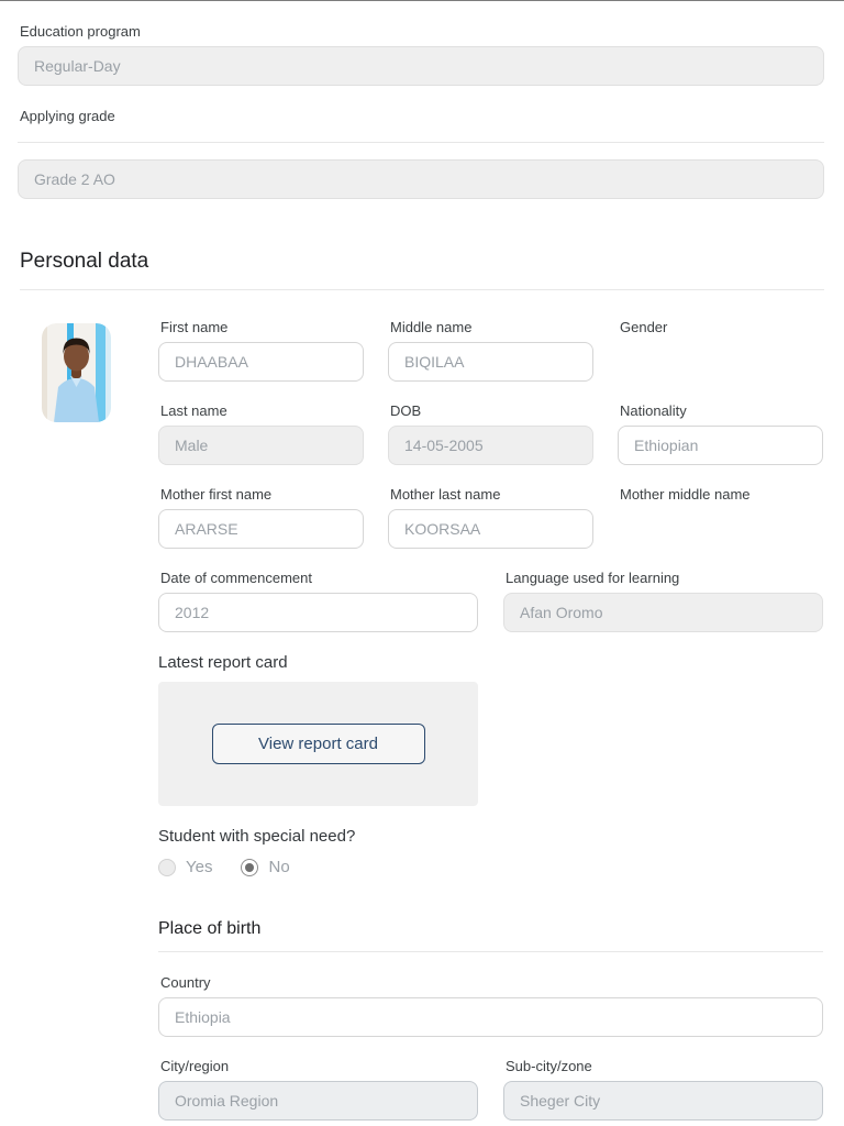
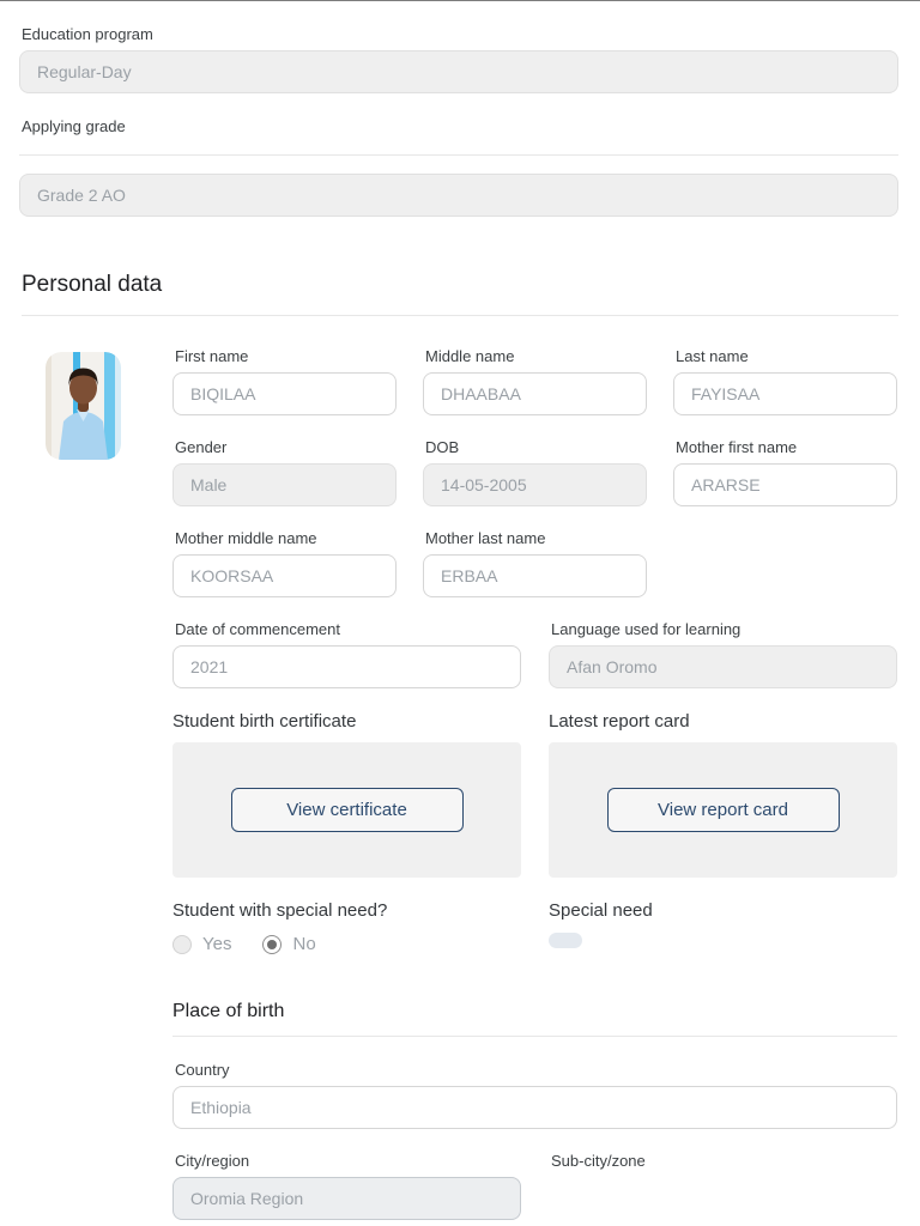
  Education program
  Regular-Day
  Applying grade
  Grade 2 AO
  Personal data
  First name
- DHAABAA
+ BIQILAA
  Middle name
- BIQILAA
+ DHAABAA
- Gender
+ Last name
+ FAYISAA
- Last name
+ Gender
  Male
  DOB
  14-05-2005
- Nationality
- Ethiopian
  Mother first name
  ARARSE
- Mother last name
+ Mother middle name
  KOORSAA
- Mother middle name
+ Mother last name
+ ERBAA
  Date of commencement
- 2012
+ 2021
  Language used for learning
  Afan Oromo
+ Student birth certificate
+ View certificate
  Latest report card
  View report card
  Student with special need?
  Yes
  No
+ Special need
  Place of birth
  Country
  Ethiopia
  City/region
  Oromia Region
  Sub-city/zone
- Sheger City
